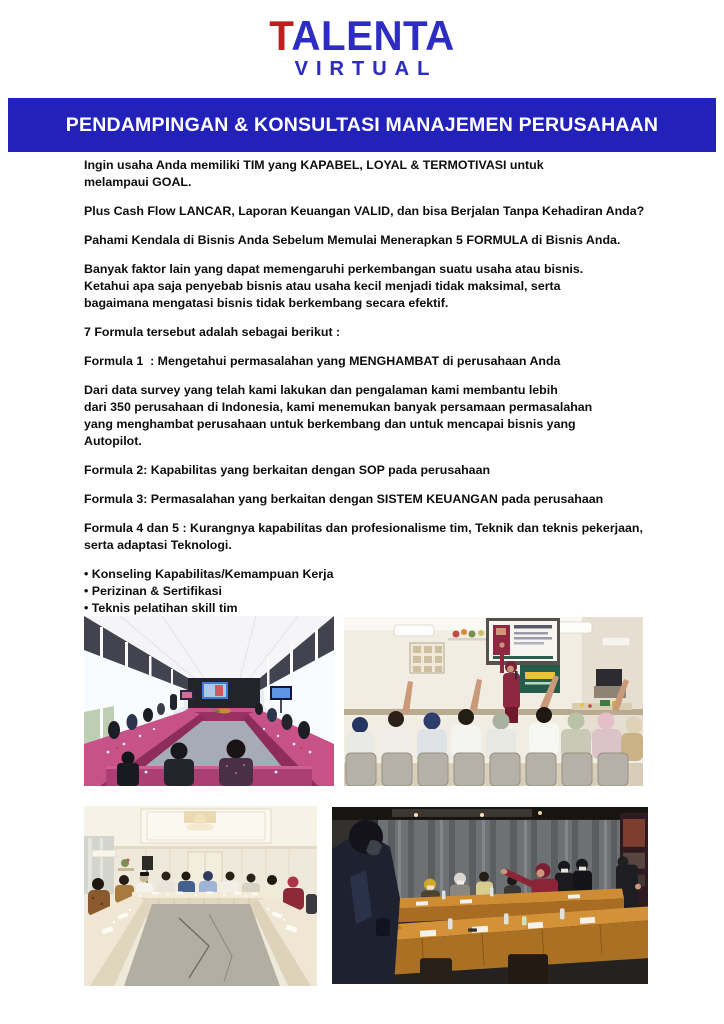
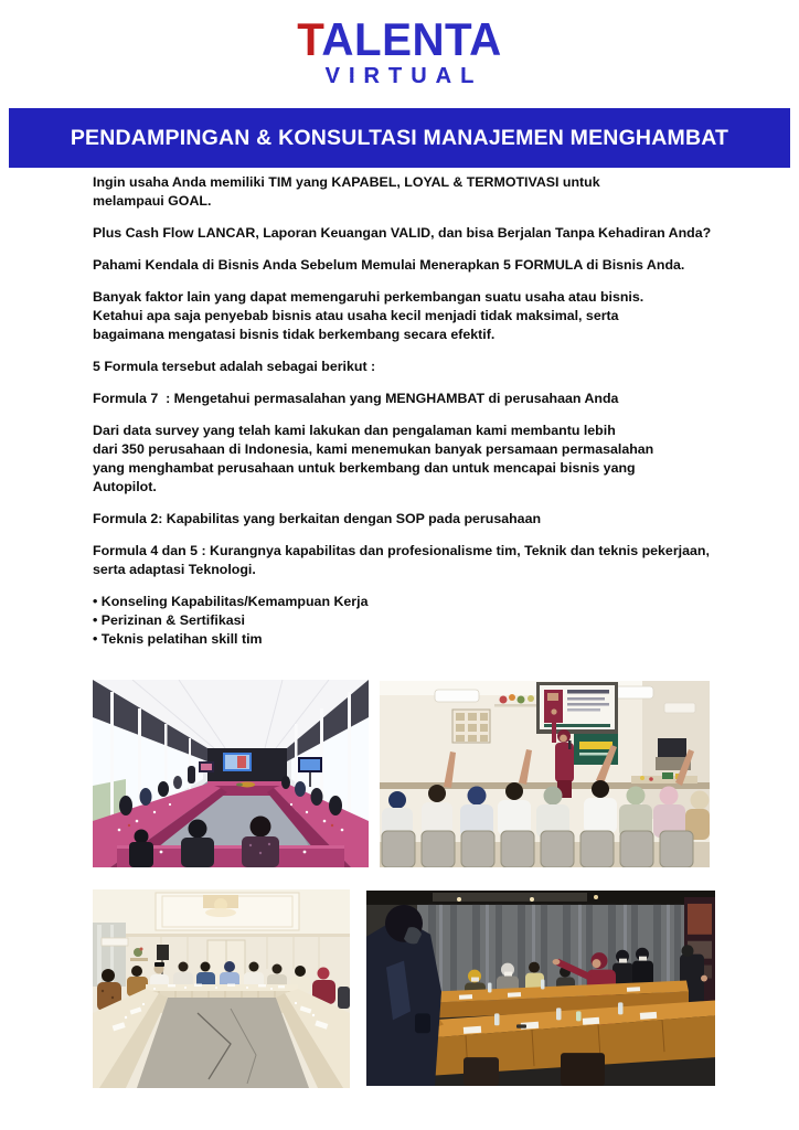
  TALENTA
  VIRTUAL
- PENDAMPINGAN & KONSULTASI MANAJEMEN PERUSAHAAN
+ PENDAMPINGAN & KONSULTASI MANAJEMEN MENGHAMBAT
  Ingin usaha Anda memiliki TIM yang KAPABEL, LOYAL & TERMOTIVASI untuk
  melampaui GOAL.
  Plus Cash Flow LANCAR, Laporan Keuangan VALID, dan bisa Berjalan Tanpa Kehadiran Anda?
  Pahami Kendala di Bisnis Anda Sebelum Memulai Menerapkan 5 FORMULA di Bisnis Anda.
  Banyak faktor lain yang dapat memengaruhi perkembangan suatu usaha atau bisnis.
  Ketahui apa saja penyebab bisnis atau usaha kecil menjadi tidak maksimal, serta
  bagaimana mengatasi bisnis tidak berkembang secara efektif.
- 7 Formula tersebut adalah sebagai berikut :
+ 5 Formula tersebut adalah sebagai berikut :
- Formula 1 : Mengetahui permasalahan yang MENGHAMBAT di perusahaan Anda
+ Formula 7 : Mengetahui permasalahan yang MENGHAMBAT di perusahaan Anda
  Dari data survey yang telah kami lakukan dan pengalaman kami membantu lebih
  dari 350 perusahaan di Indonesia, kami menemukan banyak persamaan permasalahan
  yang menghambat perusahaan untuk berkembang dan untuk mencapai bisnis yang
  Autopilot.
  Formula 2: Kapabilitas yang berkaitan dengan SOP pada perusahaan
- Formula 3: Permasalahan yang berkaitan dengan SISTEM KEUANGAN pada perusahaan
  Formula 4 dan 5 : Kurangnya kapabilitas dan profesionalisme tim, Teknik dan teknis pekerjaan,
  serta adaptasi Teknologi.
  • Konseling Kapabilitas/Kemampuan Kerja
  • Perizinan & Sertifikasi
  • Teknis pelatihan skill tim
